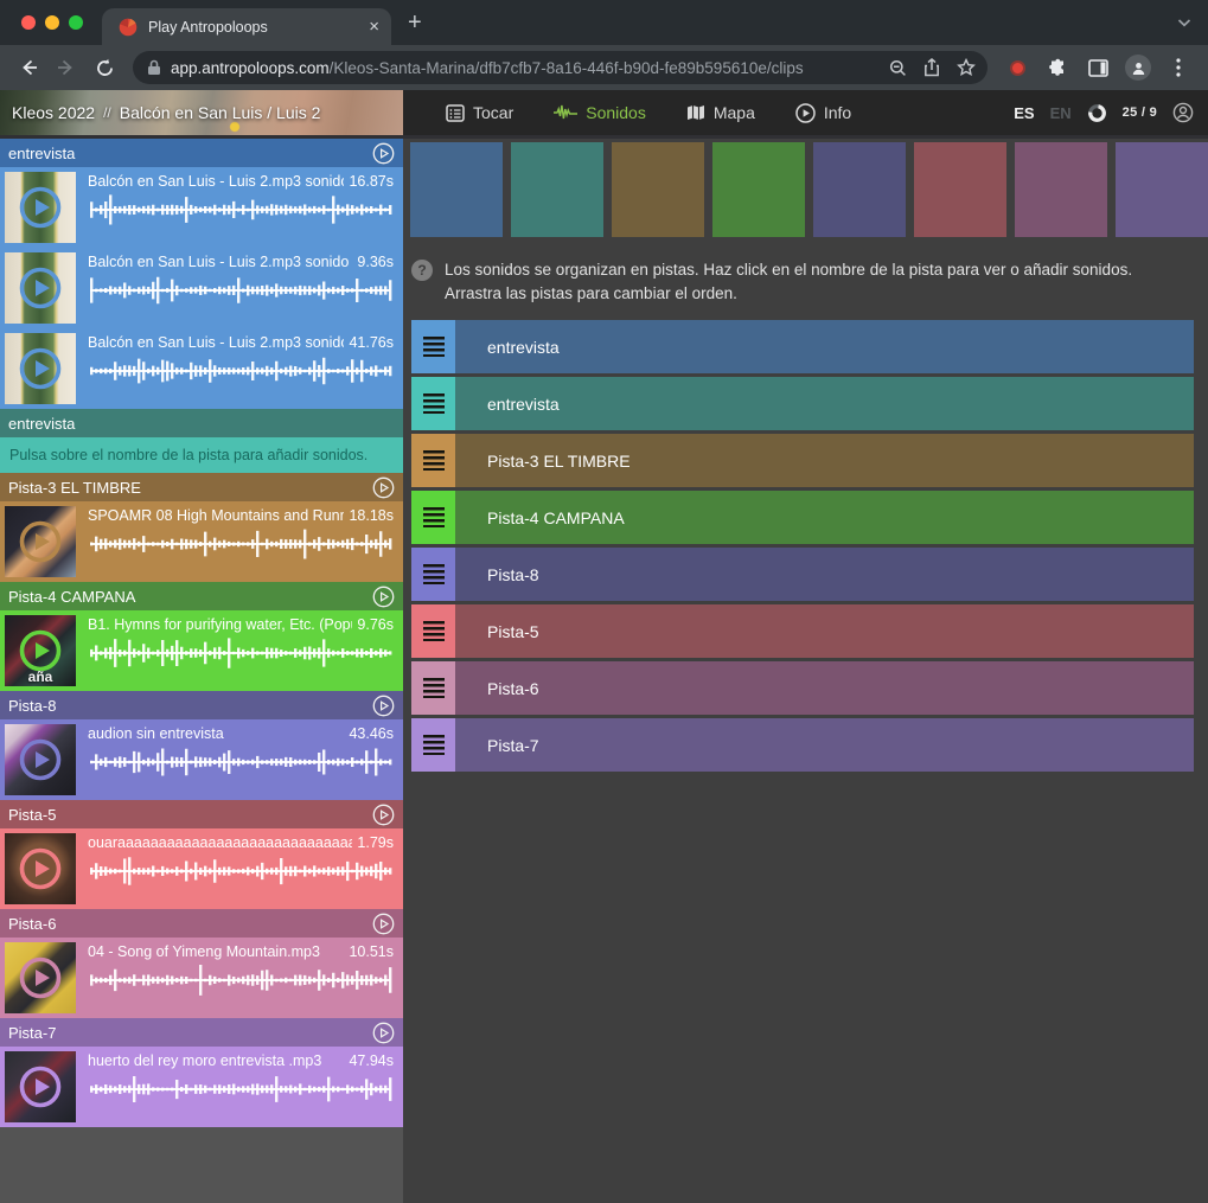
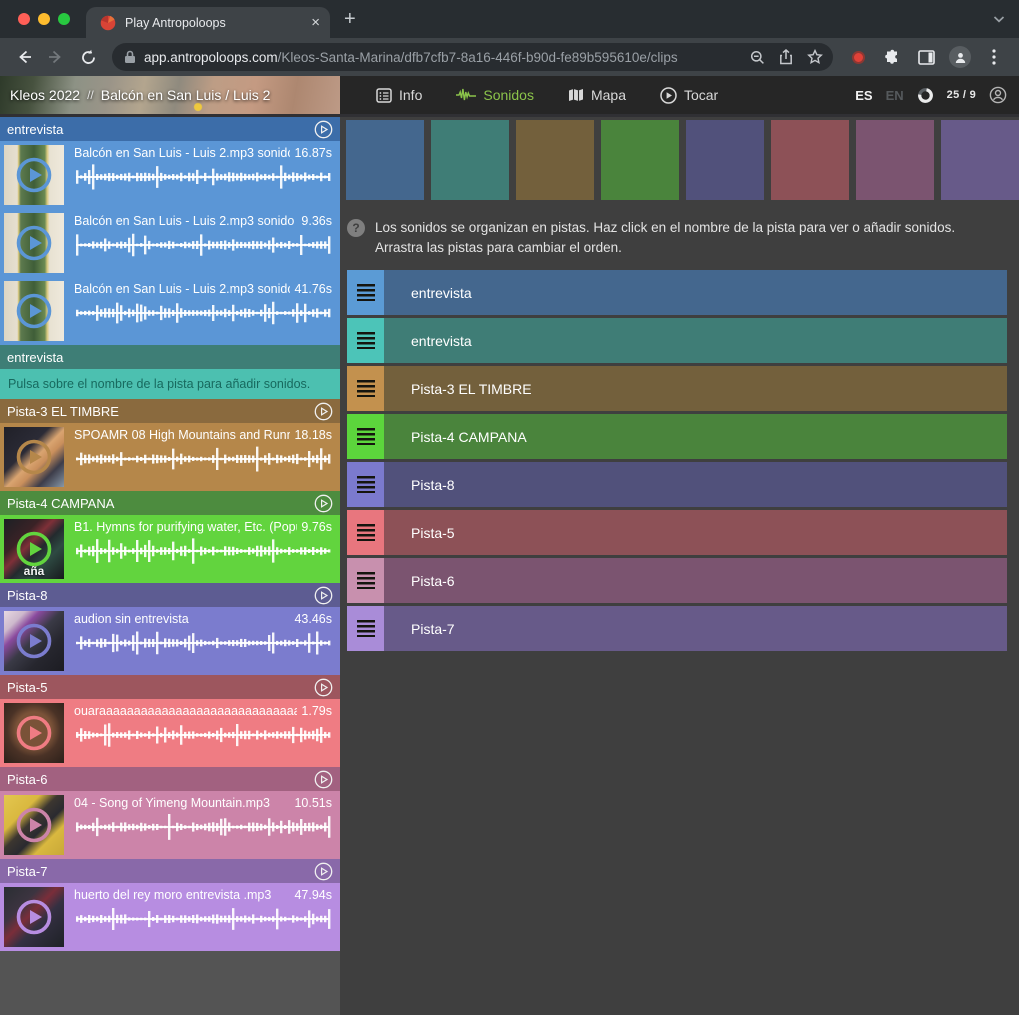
  Play Antropoloops
  ×
  +
  app.antropoloops.com/Kleos-Santa-Marina/dfb7cfb7-8a16-446f-b90d-fe89b595610e/clips
  Kleos 2022
  //
  Balcón en San Luis / Luis 2
- Tocar
+ Info
  Sonidos
  Mapa
- Info
+ Tocar
  ES
  EN
  25 / 9
  entrevista
  Balcón en San Luis - Luis 2.mp3 sonid
  16.87s
  Balcón en San Luis - Luis 2.mp3 sonido
  9.36s
  Balcón en San Luis - Luis 2.mp3 sonid
  41.76s
  entrevista
  Pulsa sobre el nombre de la pista para añadir sonidos.
  Pista-3 EL TIMBRE
  SPOAMR 08 High Mountains and Runn
  18.18s
  Pista-4 CAMPANA
  aña
  B1. Hymns for purifying water, Etc. (Pop
  9.76s
  Pista-8
  audion sin entrevista
  43.46s
  Pista-5
  ouaraaaaaaaaaaaaaaaaaaaaaaaaaaaaa
  1.79s
  Pista-6
  04 - Song of Yimeng Mountain.mp3
  10.51s
  Pista-7
  huerto del rey moro entrevista .mp3
  47.94s
  ?
  Los sonidos se organizan en pistas. Haz click en el nombre de la pista para ver o añadir sonidos. Arrastra las pistas para cambiar el orden.
  entrevista
  entrevista
  Pista-3 EL TIMBRE
  Pista-4 CAMPANA
  Pista-8
  Pista-5
  Pista-6
  Pista-7
